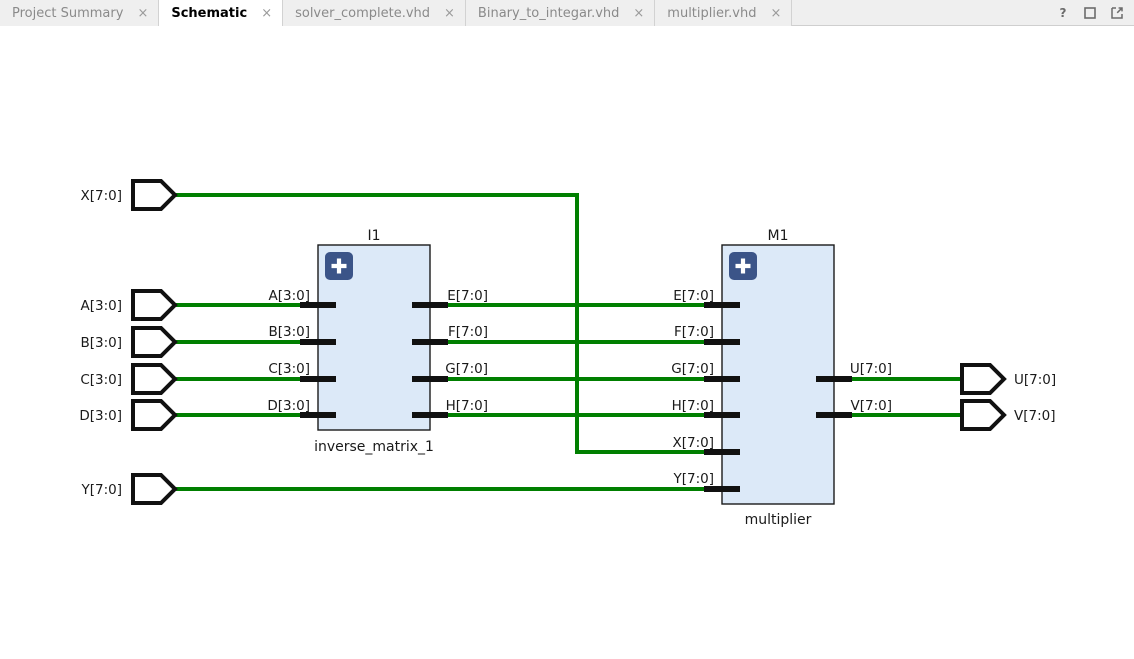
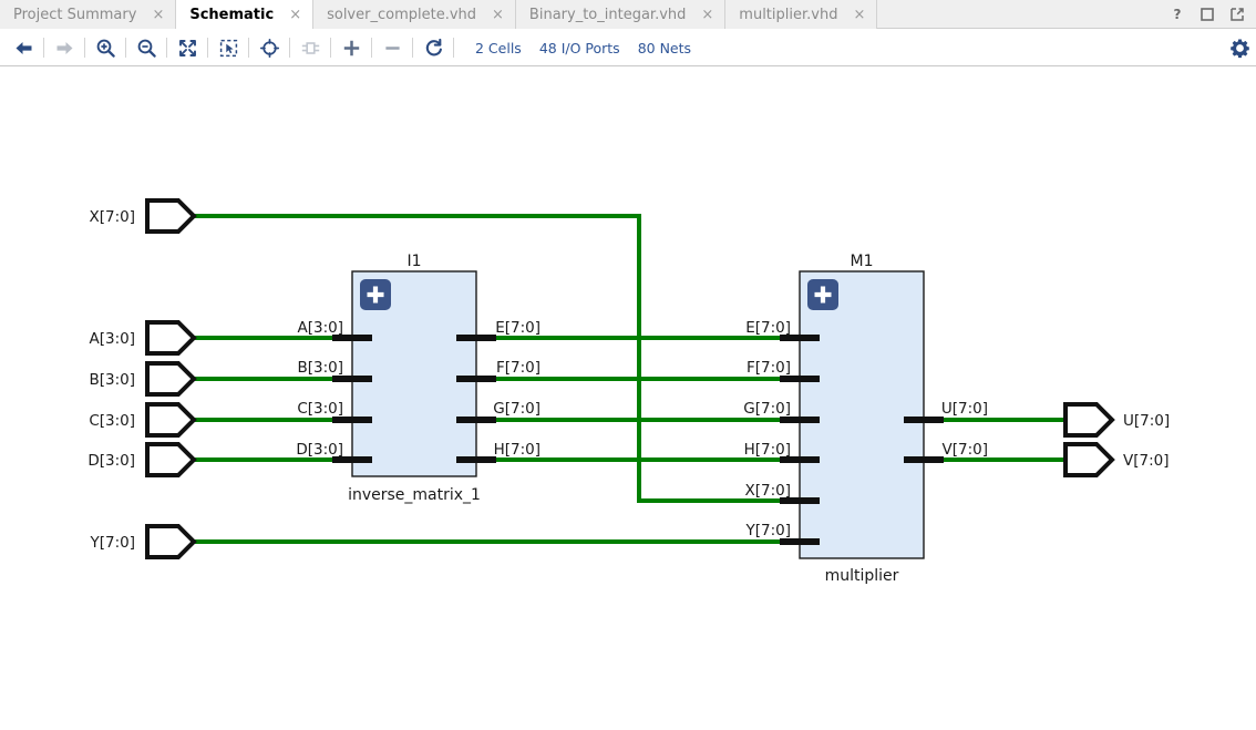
  Project Summary
  ×
  Schematic
  ×
  solver_complete.vhd
  ×
  Binary_to_integar.vhd
  ×
  multiplier.vhd
  ×
  ?
+ 2 Cells
+ 48 I/O Ports
+ 80 Nets
  X[7:0]
  A[3:0]
  B[3:0]
  C[3:0]
  D[3:0]
  Y[7:0]
  U[7:0]
  V[7:0]
  I1
  A[3:0]
  B[3:0]
  C[3:0]
  D[3:0]
  E[7:0]
  F[7:0]
  G[7:0]
  H[7:0]
  inverse_matrix_1
  M1
  E[7:0]
  F[7:0]
  G[7:0]
  H[7:0]
  X[7:0]
  Y[7:0]
  U[7:0]
  V[7:0]
  multiplier
